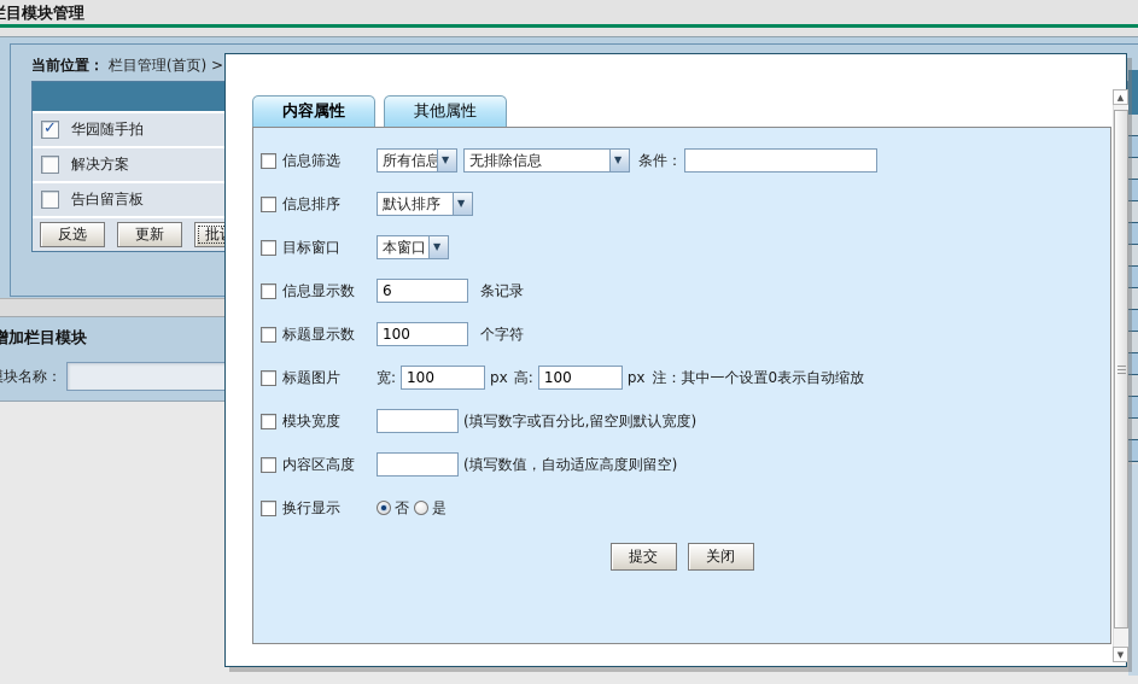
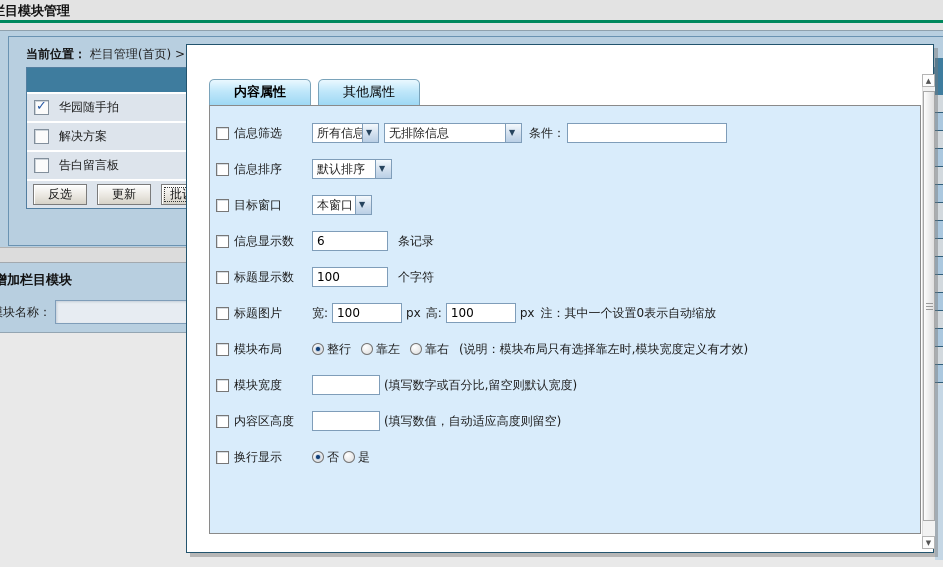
  目模块管理
  当前位置： 栏目管理(首页) >
  华园随手拍
  解决方案
  告白留言板
  反选
  更新
  增加栏目模块
  块名称：
  内容属性
  其他属性
  信息筛选
  所有信息
  无排除信息
  条件：
  信息排序
  默认排序
  目标窗口
  本窗口
  信息显示数
  6
  条记录
  标题显示数
  100
  个字符
  标题图片
  宽:
  100
  px
  高:
  100
  px
  注：其中一个设置0表示自动缩放
+ 模块布局
+ 整行
+ 靠左
+ 靠右
+ (说明：模块布局只有选择靠左时,模块宽度定义有才效)
  模块宽度
  (填写数字或百分比,留空则默认宽度)
  内容区高度
  (填写数值，自动适应高度则留空)
  换行显示
  否
  是
- 提交
- 关闭
